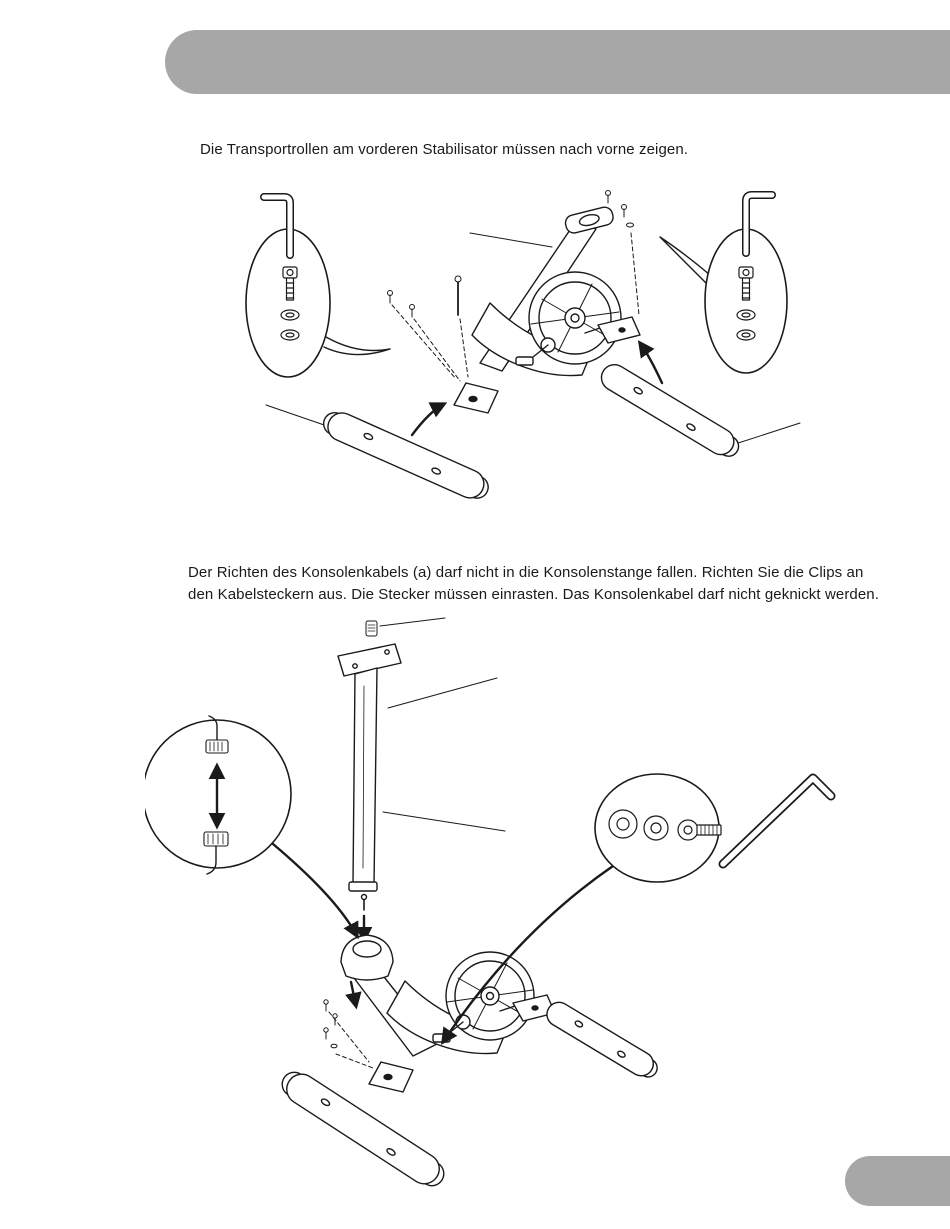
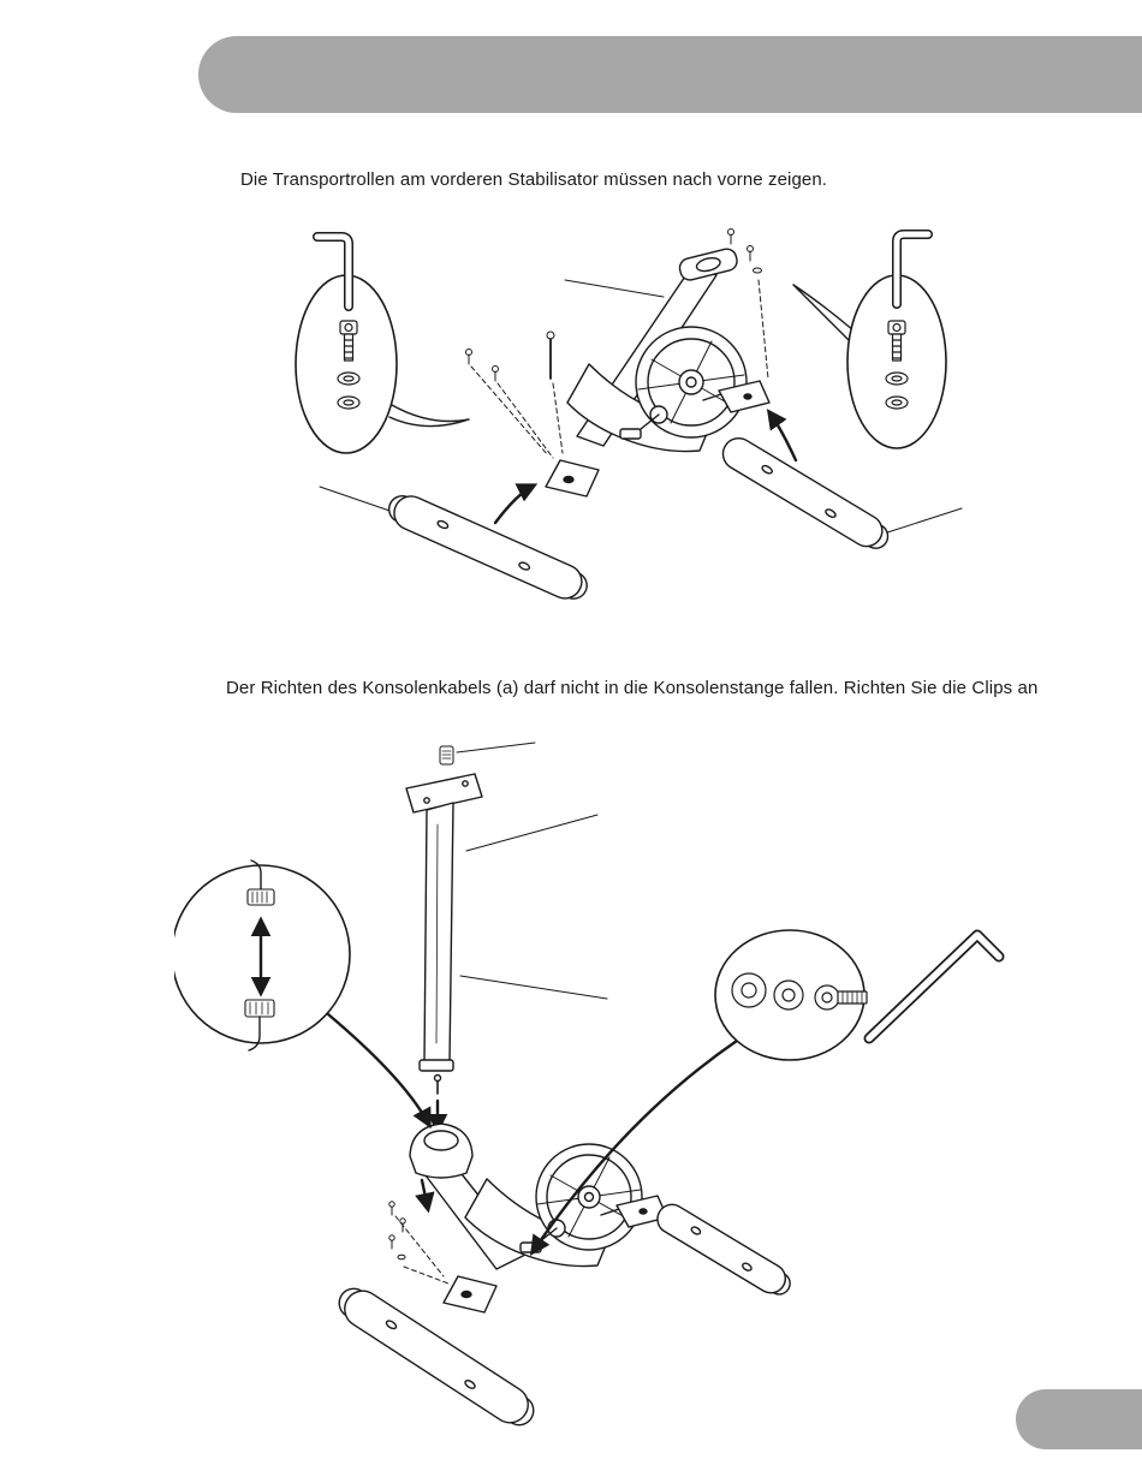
  Die Transportrollen am vorderen Stabilisator müssen nach vorne zeigen.
  Der Richten des Konsolenkabels (a) darf nicht in die Konsolenstange fallen. Richten Sie die Clips an
- den Kabelsteckern aus. Die Stecker müssen einrasten. Das Konsolenkabel darf nicht geknickt werden.
